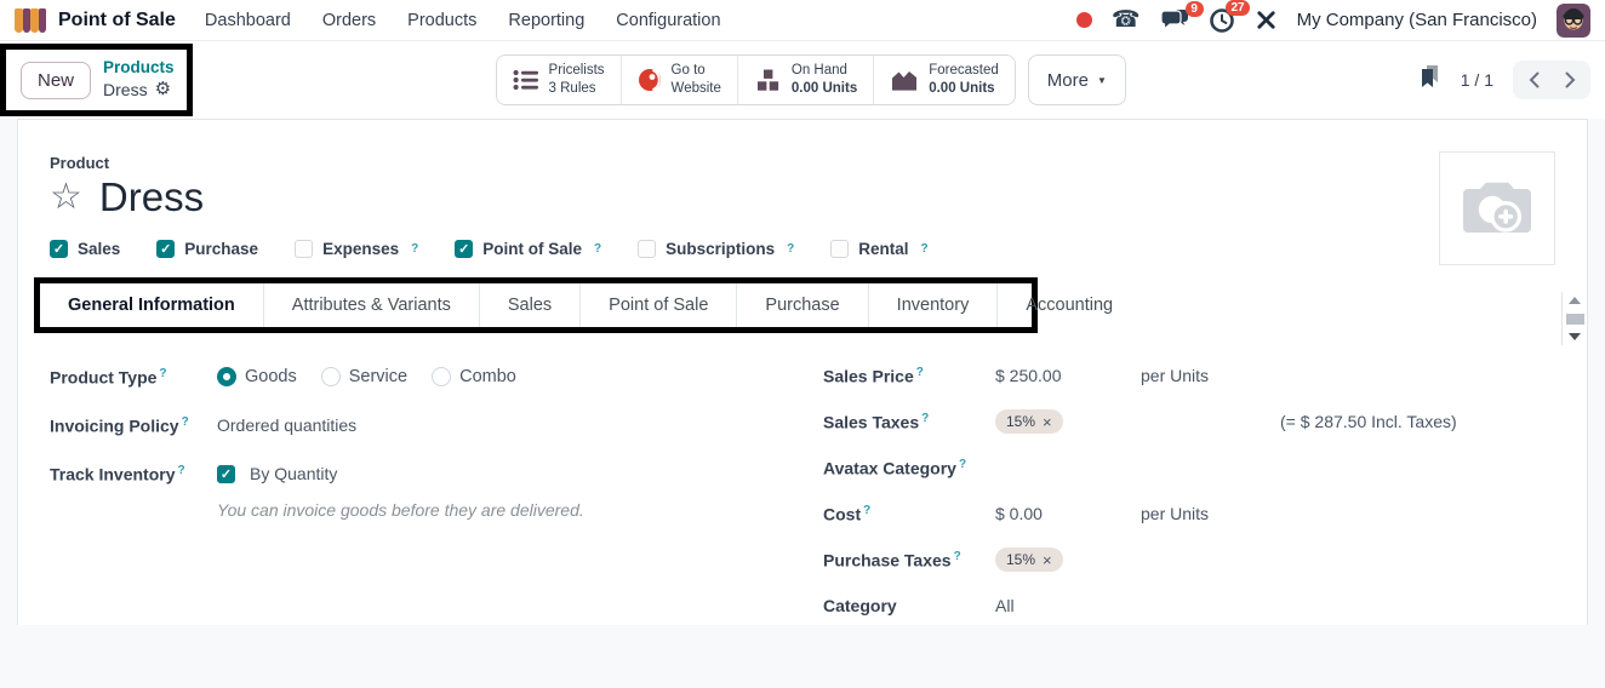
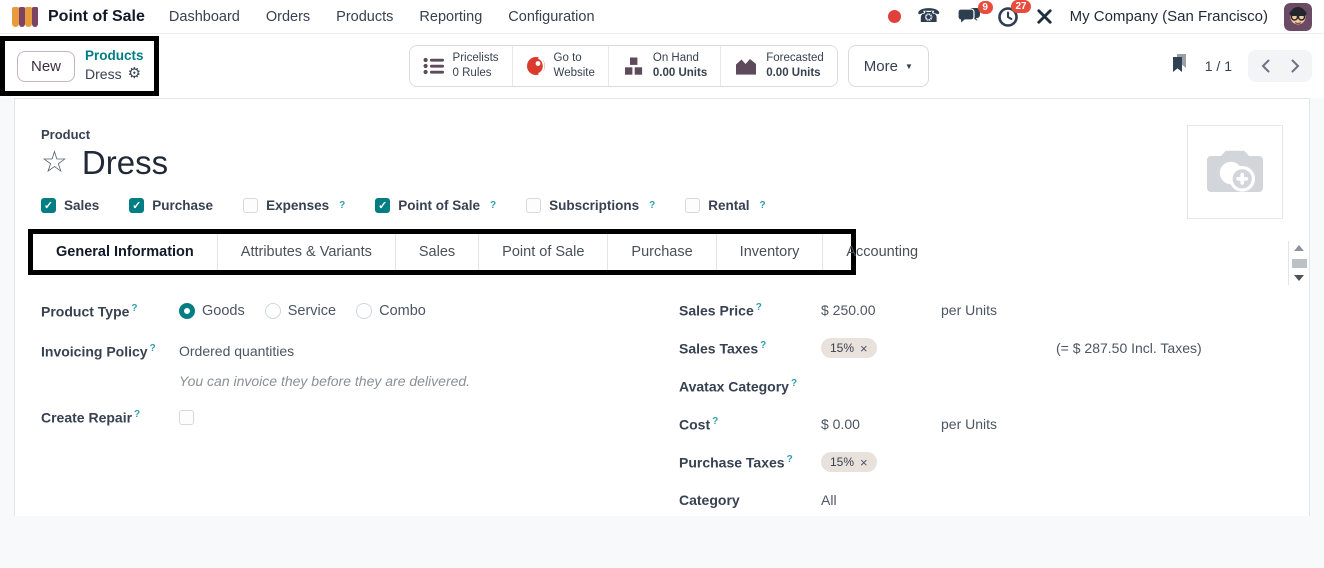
  Point of Sale
  Dashboard
  Orders
  Products
  Reporting
  Configuration
  ☎
  9
  27
  My Company (San Francisco)
  New
  Products
  Dress
  ⚙
  Pricelists
- 3 Rules
+ 0 Rules
  Go to
  Website
  On Hand
  0.00 Units
  Forecasted
  0.00 Units
  More
  ▼
  1 / 1
  Product
  ☆
  Dress
  Sales
  Purchase
  Expenses
  ?
  Point of Sale
  ?
  Subscriptions
  ?
  Rental
  ?
  General Information
  Attributes & Variants
  Sales
  Point of Sale
  Purchase
  Inventory
  Accounting
  Product Type ?
  Goods
  Service
  Combo
  Invoicing Policy ?
  Ordered quantities
- Track Inventory ?
- By Quantity
- You can invoice goods before they are delivered.
+ You can invoice they before they are delivered.
+ Create Repair ?
  Sales Price ?
  $ 250.00
  per Units
  Sales Taxes ?
  15%
  ×
  (= $ 287.50 Incl. Taxes)
  Avatax Category ?
  Cost ?
  $ 0.00
  per Units
  Purchase Taxes ?
  15%
  ×
  Category
  All
